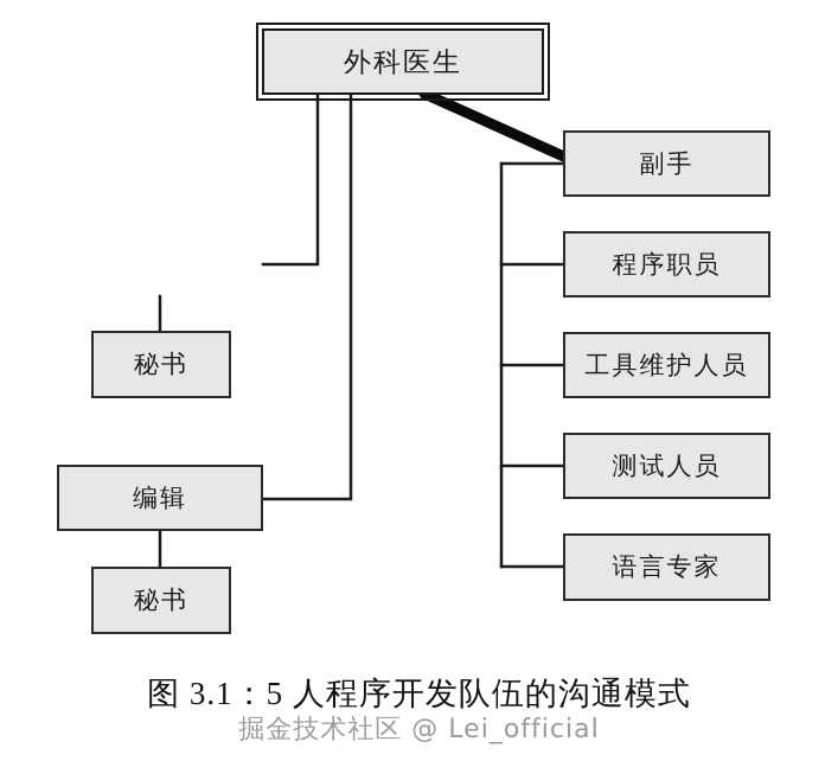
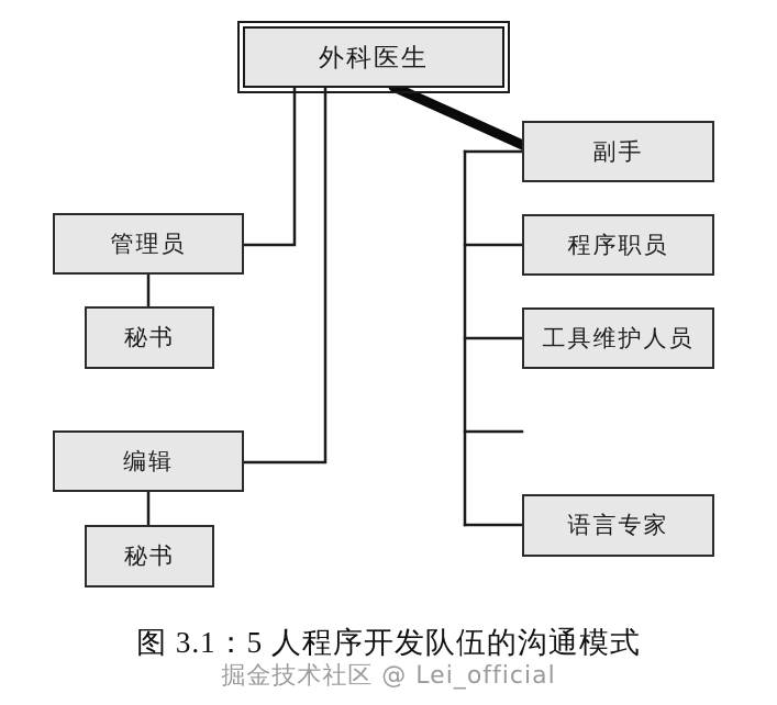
  外科医生
+ 管理员
  秘书
  编辑
  秘书
  副手
  程序职员
  工具维护人员
- 测试人员
  语言专家
  图 3.1：5 人程序开发队伍的沟通模式
  掘金技术社区 @ Lei_official
